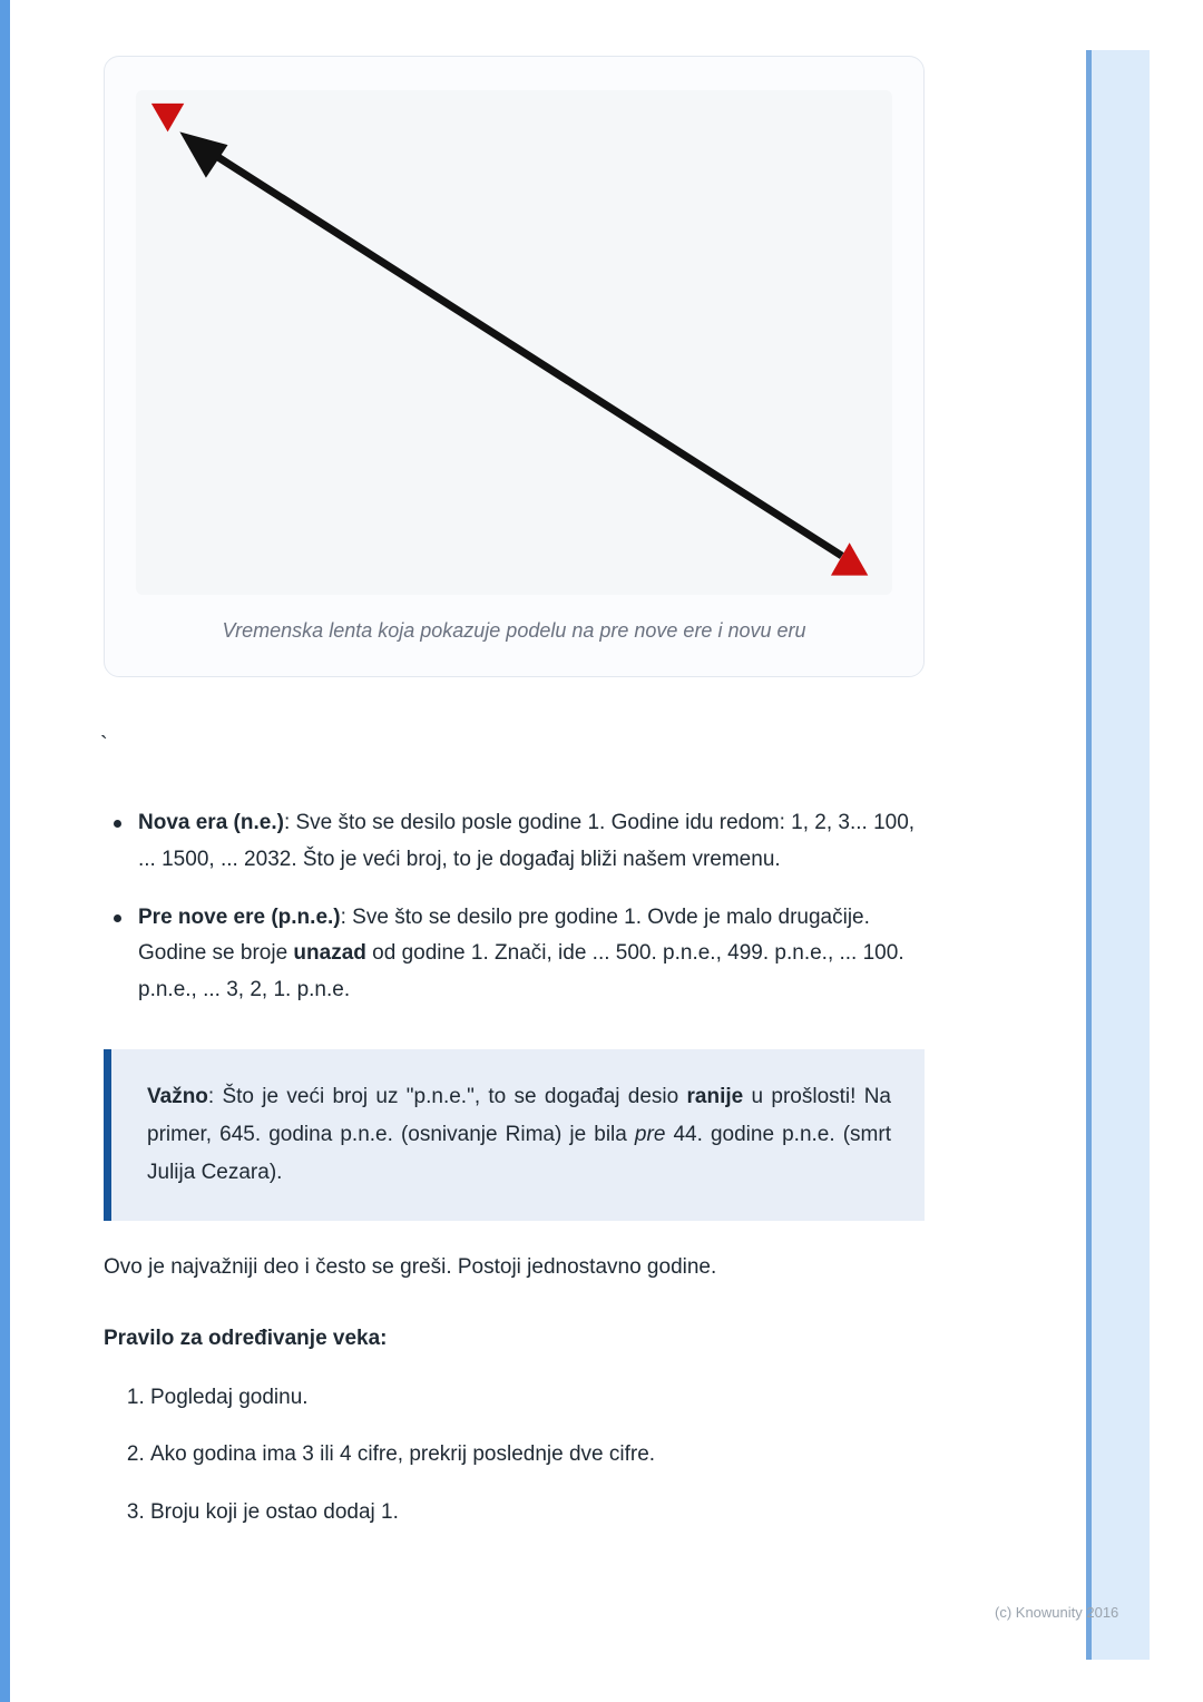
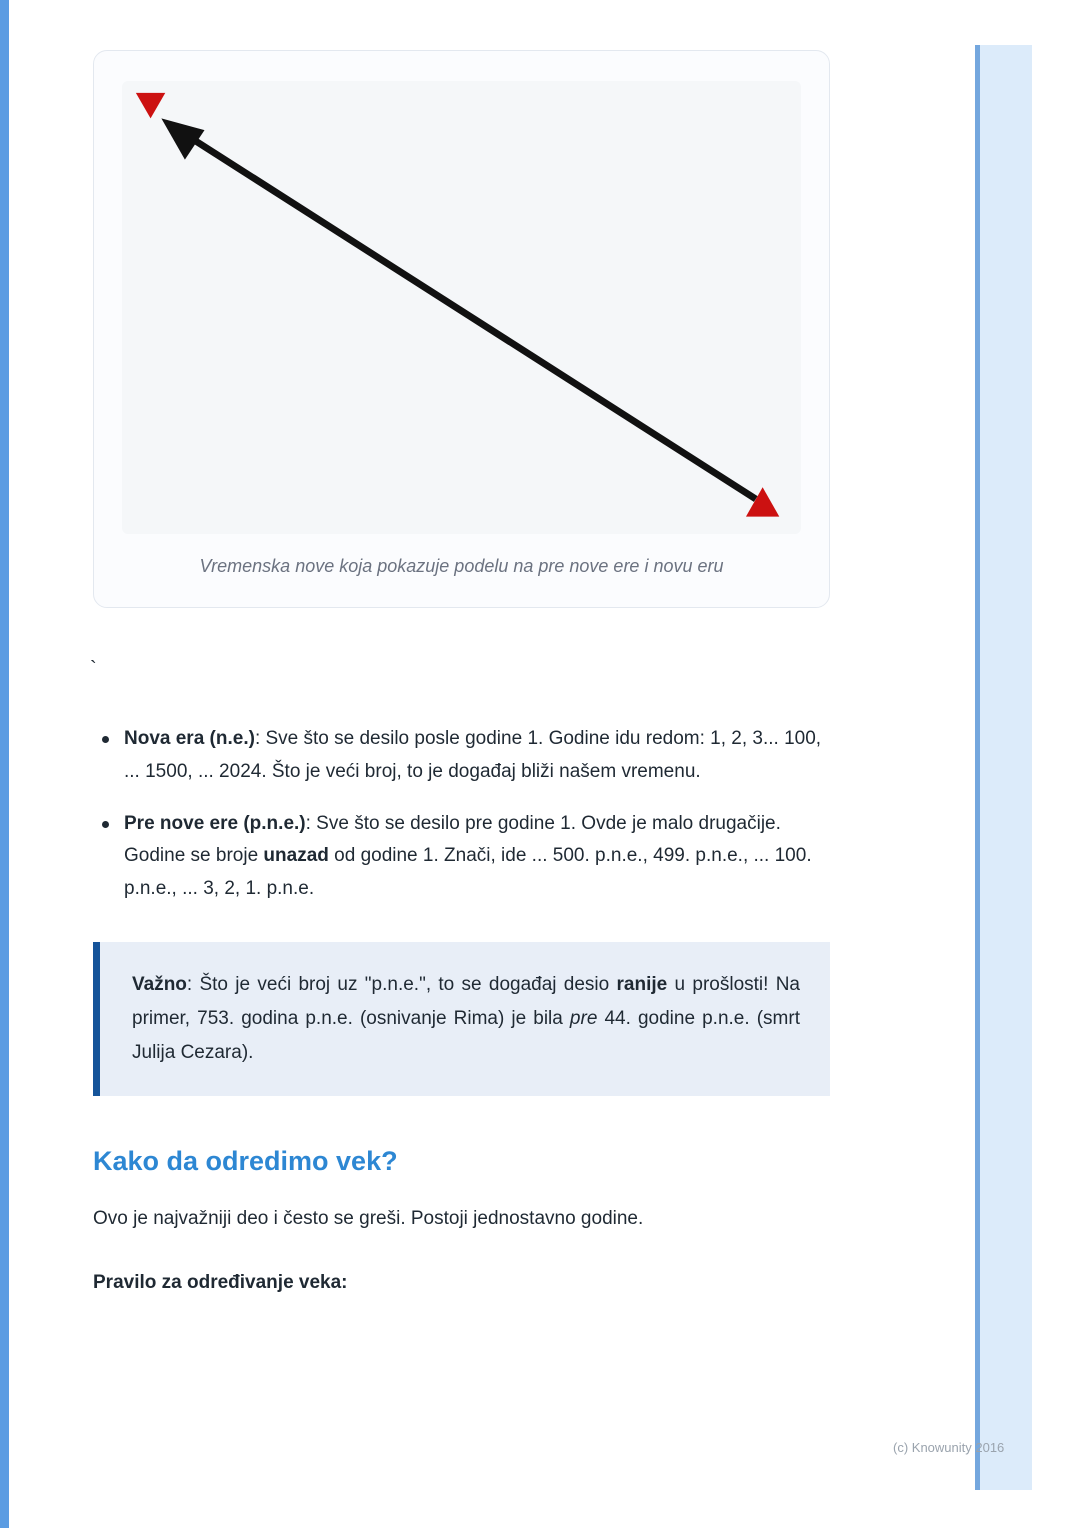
- Vremenska lenta koja pokazuje podelu na pre nove ere i novu eru
+ Vremenska nove koja pokazuje podelu na pre nove ere i novu eru
  `
- Nova era (n.e.): Sve što se desilo posle godine 1. Godine idu redom: 1, 2, 3... 100, ... 1500, ... 2032. Što je veći broj, to je događaj bliži našem vremenu.
+ Nova era (n.e.): Sve što se desilo posle godine 1. Godine idu redom: 1, 2, 3... 100, ... 1500, ... 2024. Što je veći broj, to je događaj bliži našem vremenu.
  Pre nove ere (p.n.e.): Sve što se desilo pre godine 1. Ovde je malo drugačije. Godine se broje unazad od godine 1. Znači, ide ... 500. p.n.e., 499. p.n.e., ... 100. p.n.e., ... 3, 2, 1. p.n.e.
- Važno: Što je veći broj uz "p.n.e.", to se događaj desio ranije u prošlosti! Na primer, 645. godina p.n.e. (osnivanje Rima) je bila pre 44. godine p.n.e. (smrt Julija Cezara).
+ Važno: Što je veći broj uz "p.n.e.", to se događaj desio ranije u prošlosti! Na primer, 753. godina p.n.e. (osnivanje Rima) je bila pre 44. godine p.n.e. (smrt Julija Cezara).
+ Kako da odredimo vek?
  Ovo je najvažniji deo i često se greši. Postoji jednostavno godine.
  Pravilo za određivanje veka:
- Pogledaj godinu.
- Ako godina ima 3 ili 4 cifre, prekrij poslednje dve cifre.
- Broju koji je ostao dodaj 1.
  (c) Knowunity 2016
